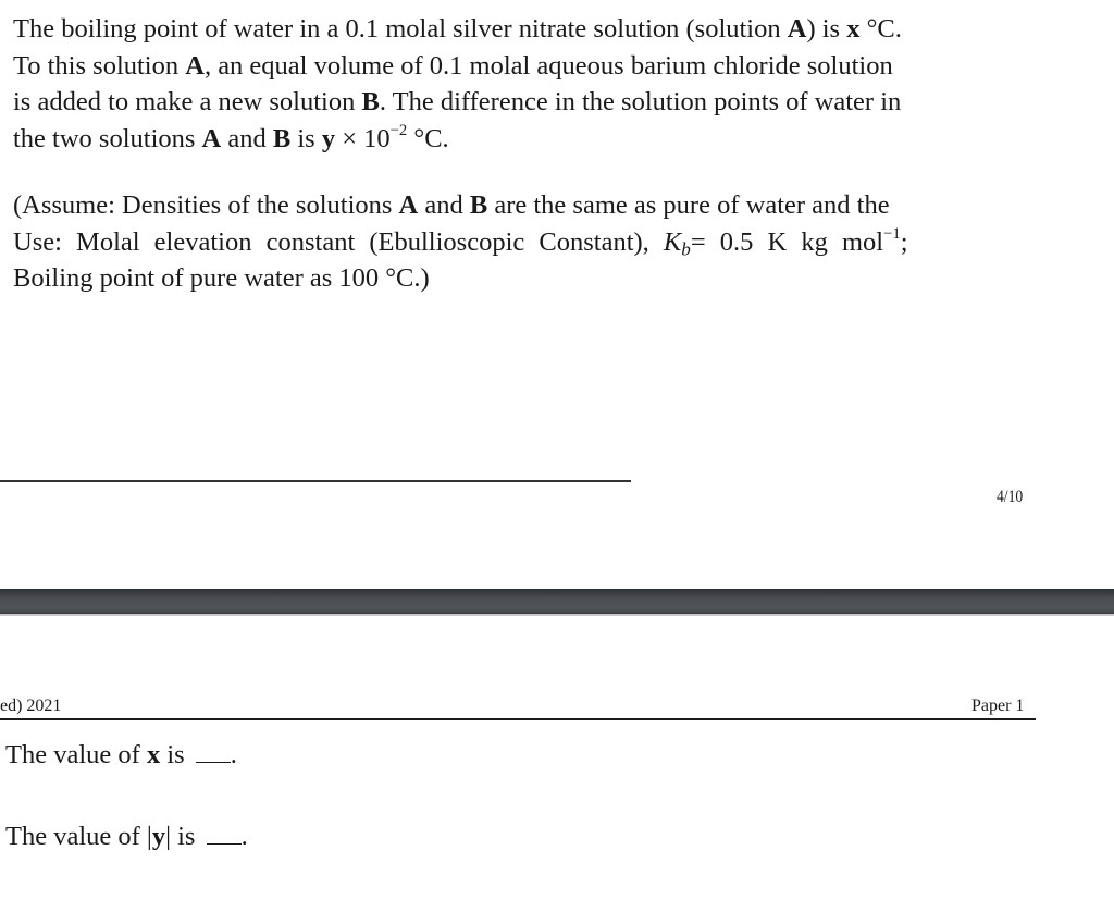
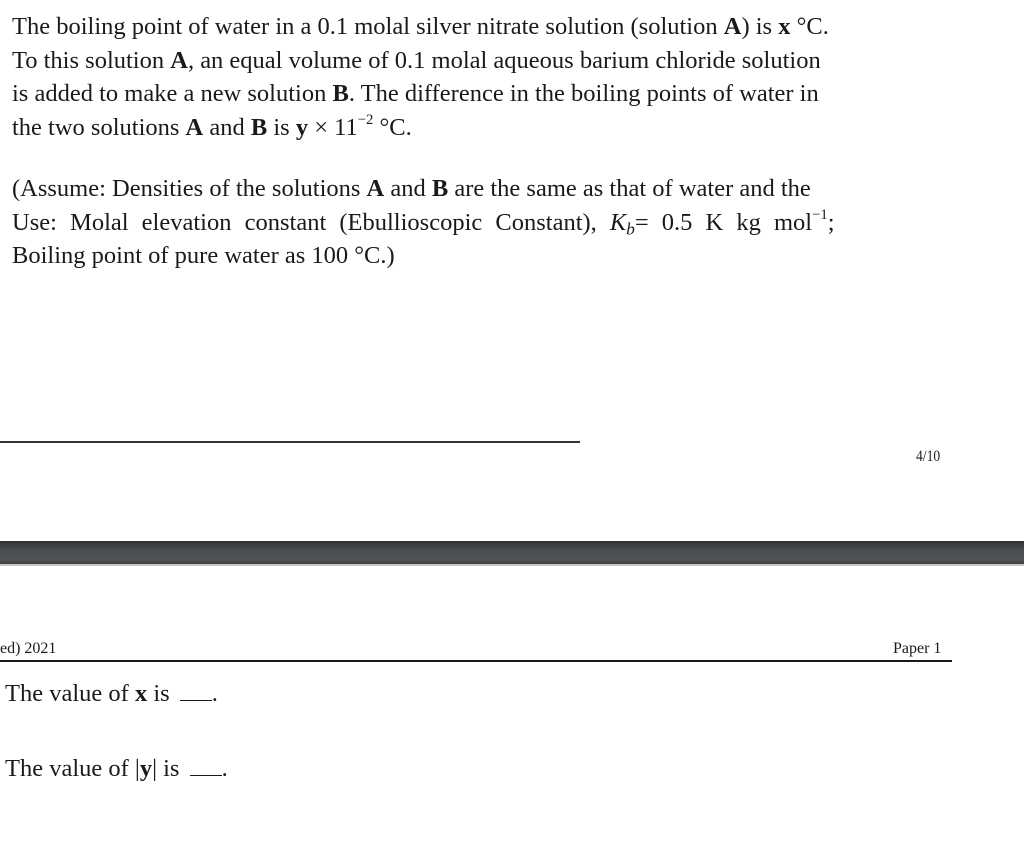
  The boiling point of water in a 0.1 molal silver nitrate solution (solution A) is x °C.
  To this solution A, an equal volume of 0.1 molal aqueous barium chloride solution
- is added to make a new solution B. The difference in the solution points of water in
+ is added to make a new solution B. The difference in the boiling points of water in
- the two solutions A and B is y × 10−2 °C.
+ the two solutions A and B is y × 11−2 °C.
- (Assume: Densities of the solutions A and B are the same as pure of water and the
+ (Assume: Densities of the solutions A and B are the same as that of water and the
  Use: Molal elevation constant (Ebullioscopic Constant), Kb= 0.5 K kg mol−1;
  Boiling point of pure water as 100 °C.)
  4/10
  ed) 2021
  Paper 1
  The value of x is .
  The value of |y| is .
